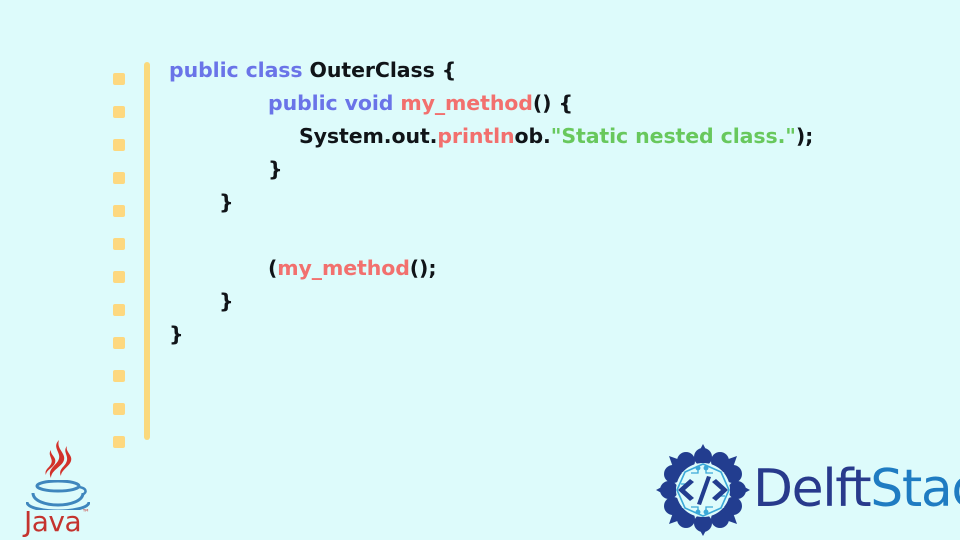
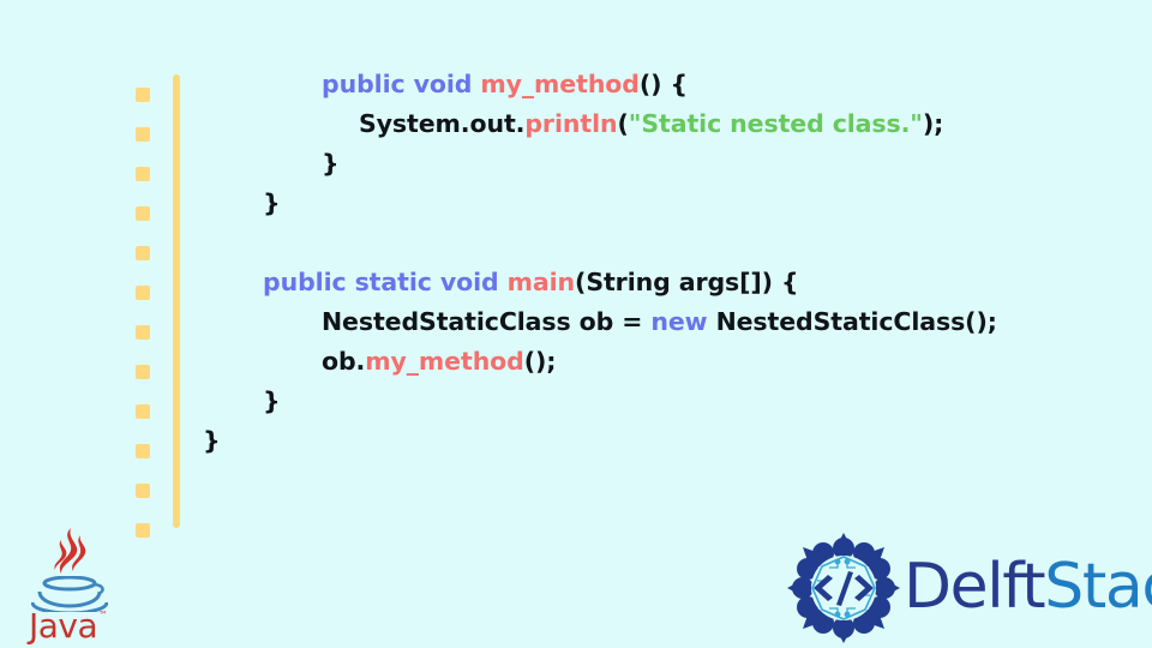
- public class OuterClass {
  public void my_method() {
- System.out.printlnob."Static nested class.");
+ System.out.println("Static nested class.");
  }
  }
+ public static void main(String args[]) {
+ NestedStaticClass ob = new NestedStaticClass();
- (my_method();
+ ob.my_method();
  }
  }
  Java
  ™
  DelftSta
